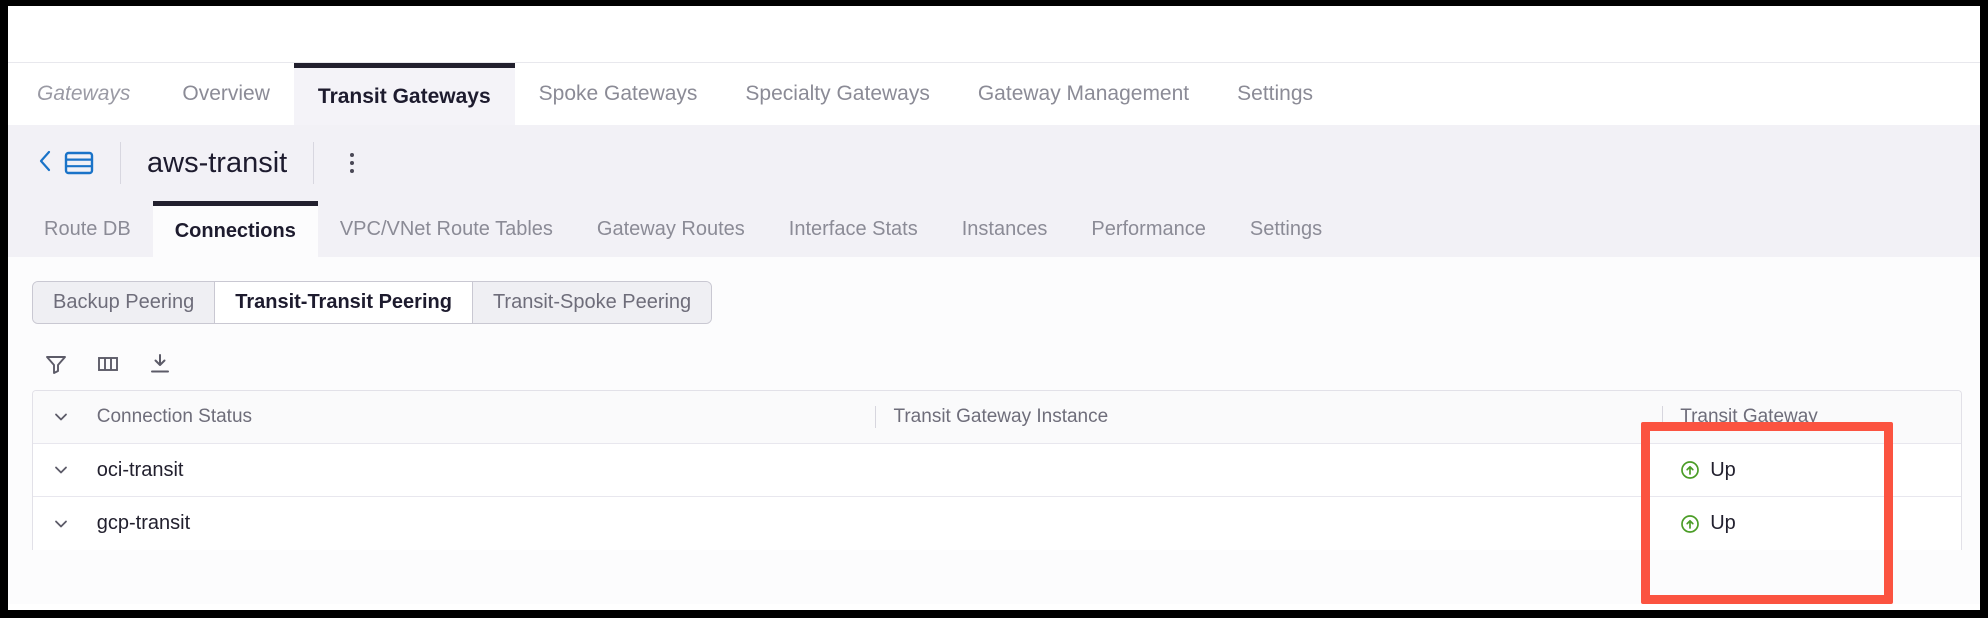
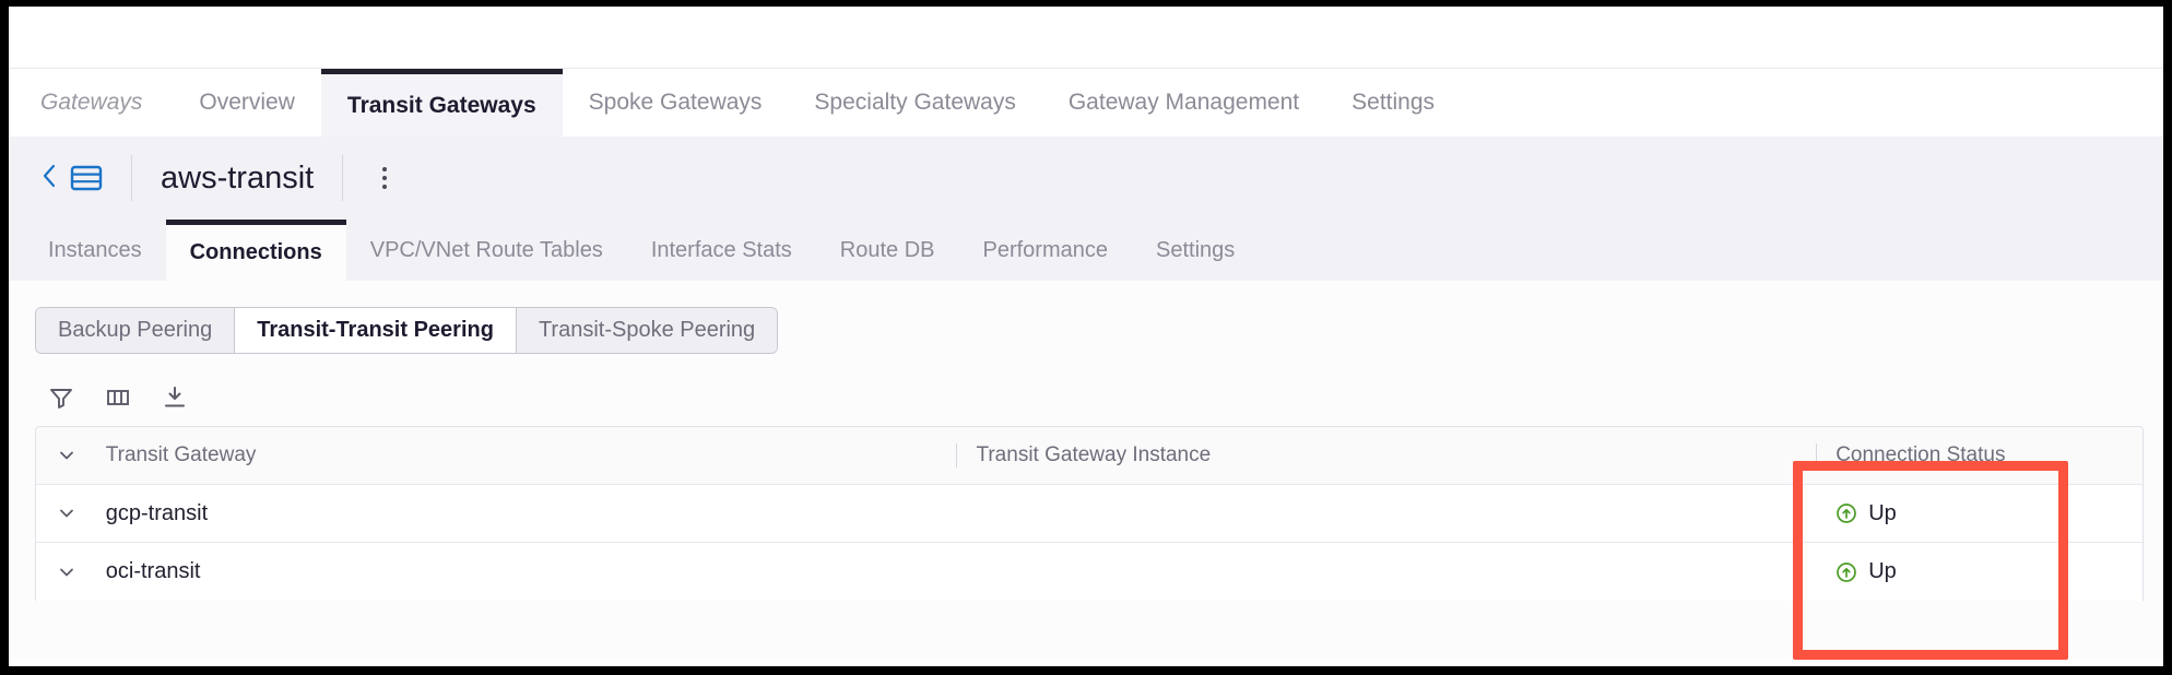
  Gateways
  Overview
  Transit Gateways
  Spoke Gateways
  Specialty Gateways
  Gateway Management
  Settings
  aws-transit
- Route DB
+ Instances
  Connections
  VPC/VNet Route Tables
- Gateway Routes
  Interface Stats
- Instances
+ Route DB
  Performance
  Settings
  Backup Peering
  Transit-Transit Peering
  Transit-Spoke Peering
- Connection Status
+ Transit Gateway
  Transit Gateway Instance
- Transit Gateway
+ Connection Status
- oci-transit
+ gcp-transit
  Up
- gcp-transit
+ oci-transit
  Up
